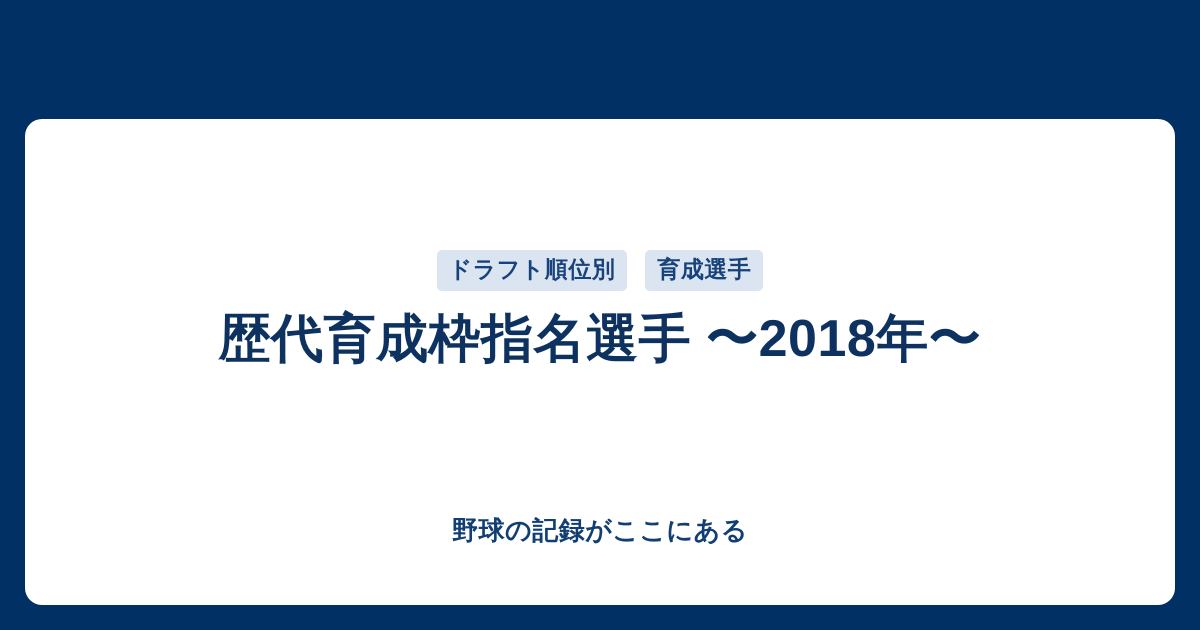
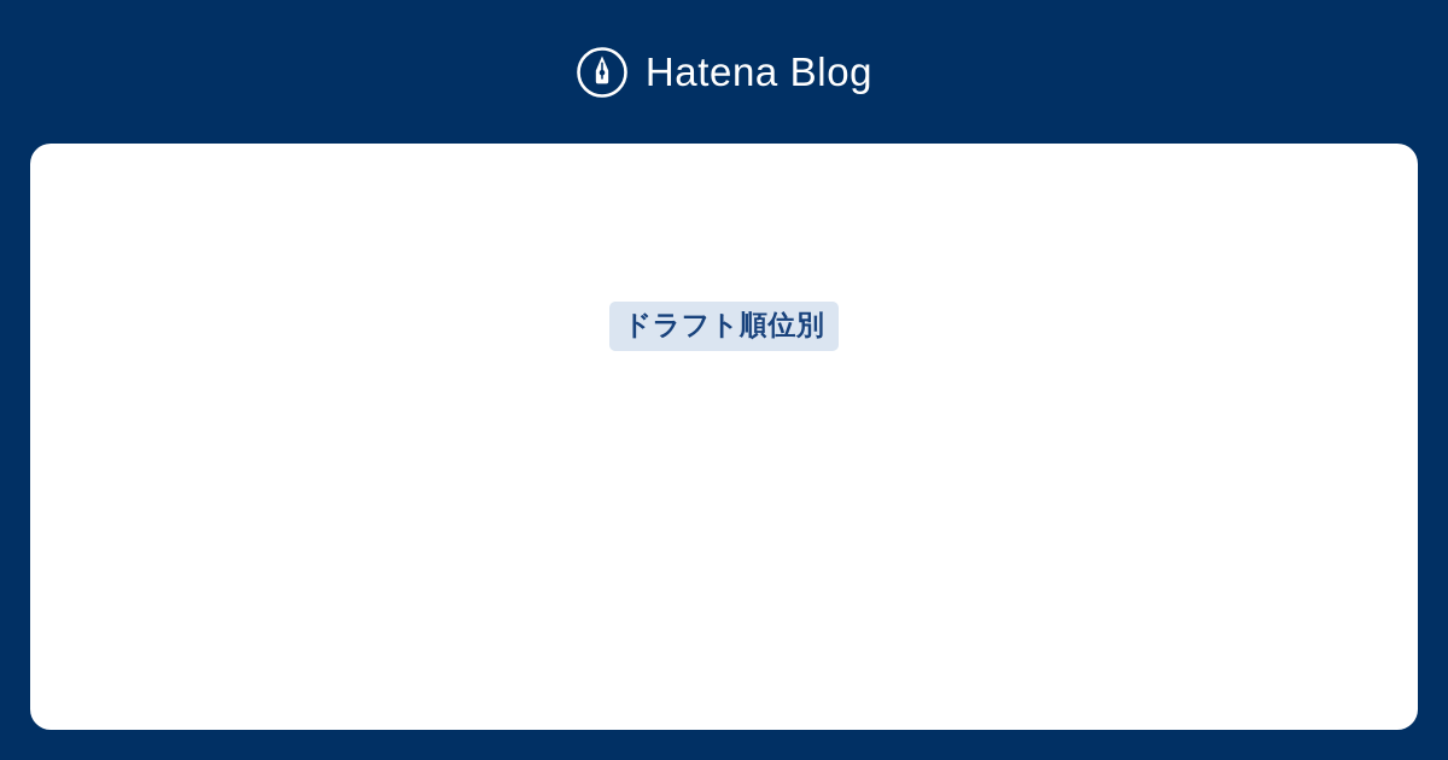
+ Hatena Blog
  ドラフト順位別
- 育成選手
- 歴代育成枠指名選手 〜2018年〜
- 野球の記録がここにある
